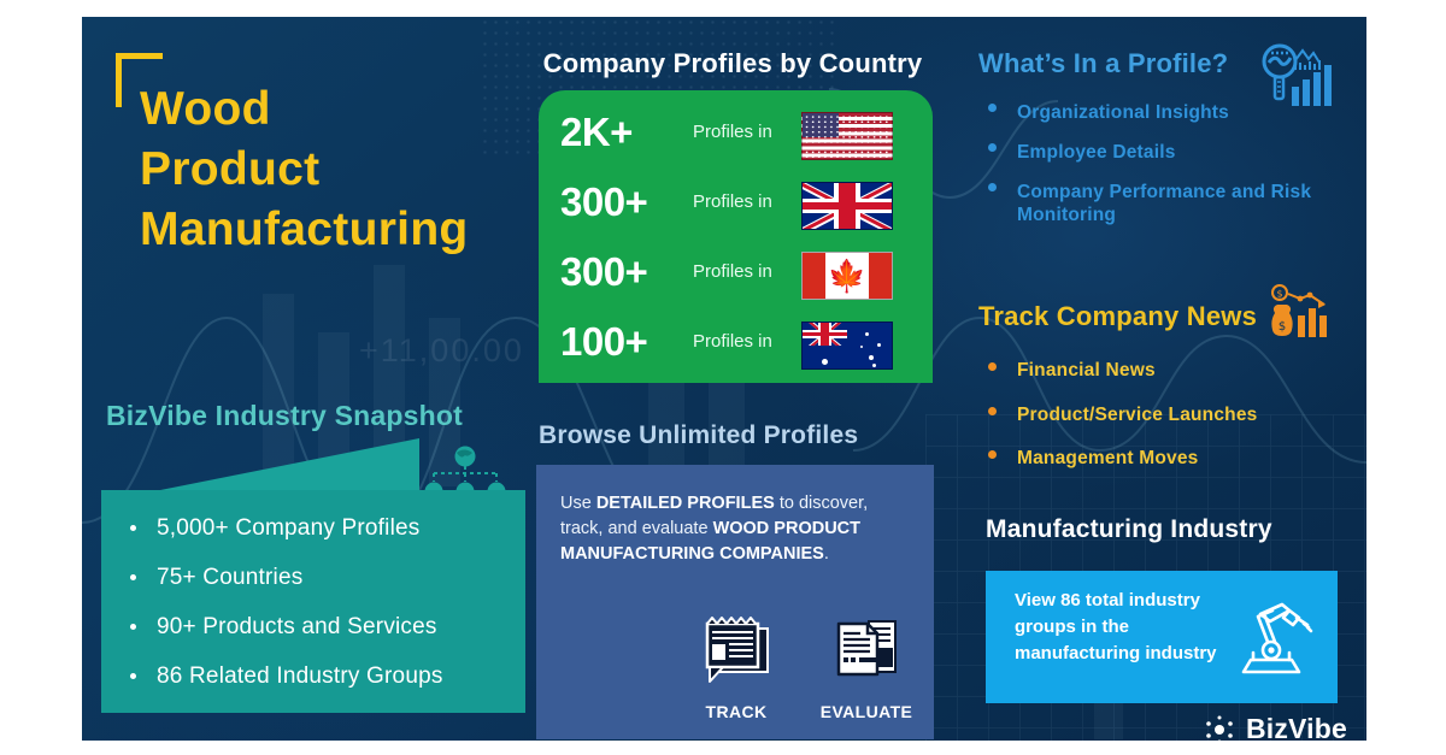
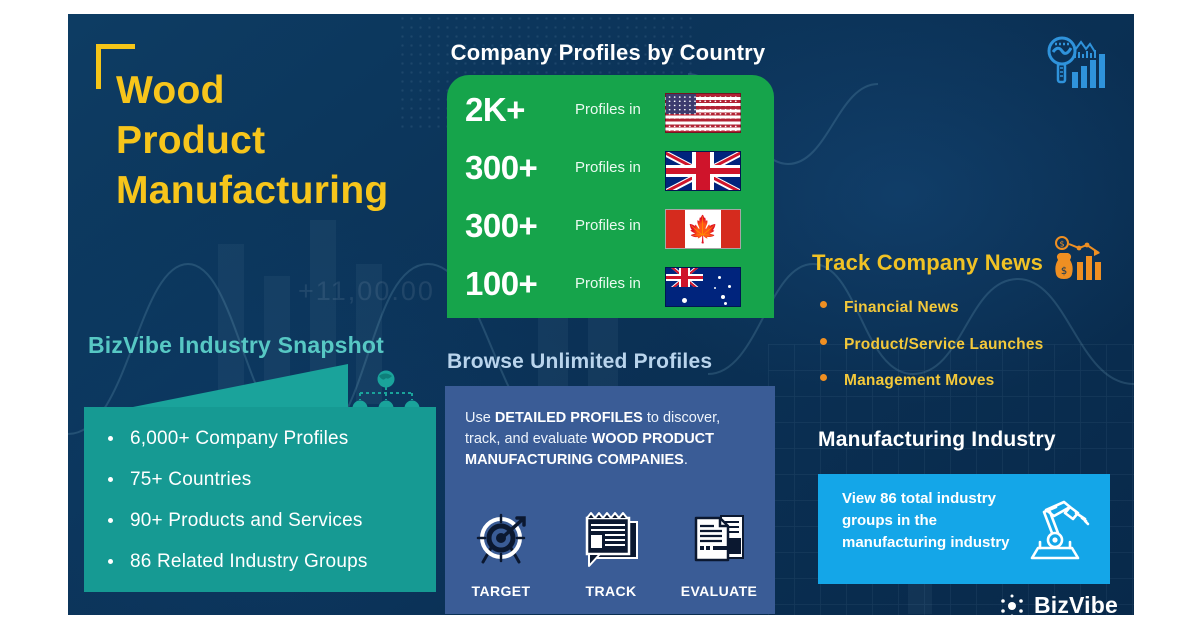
  +11,00.00
  Wood
  Product
  Manufacturing
  BizVibe Industry Snapshot
- 5,000+ Company Profiles
+ 6,000+ Company Profiles
  75+ Countries
  90+ Products and Services
  86 Related Industry Groups
  Company Profiles by Country
  2K+
  Profiles in
  300+
  Profiles in
  300+
  Profiles in
  🍁
  100+
  Profiles in
  Browse Unlimited Profiles
  Use DETAILED PROFILES to discover, track, and evaluate WOOD PRODUCT MANUFACTURING COMPANIES.
+ TARGET
  TRACK
  EVALUATE
- What’s In a Profile?
- Organizational Insights
- Employee Details
- Company Performance and Risk Monitoring
  Track Company News
  $
  $
  Financial News
  Product/Service Launches
  Management Moves
  Manufacturing Industry
  View 86 total industry groups in the manufacturing industry
  BizVibe
